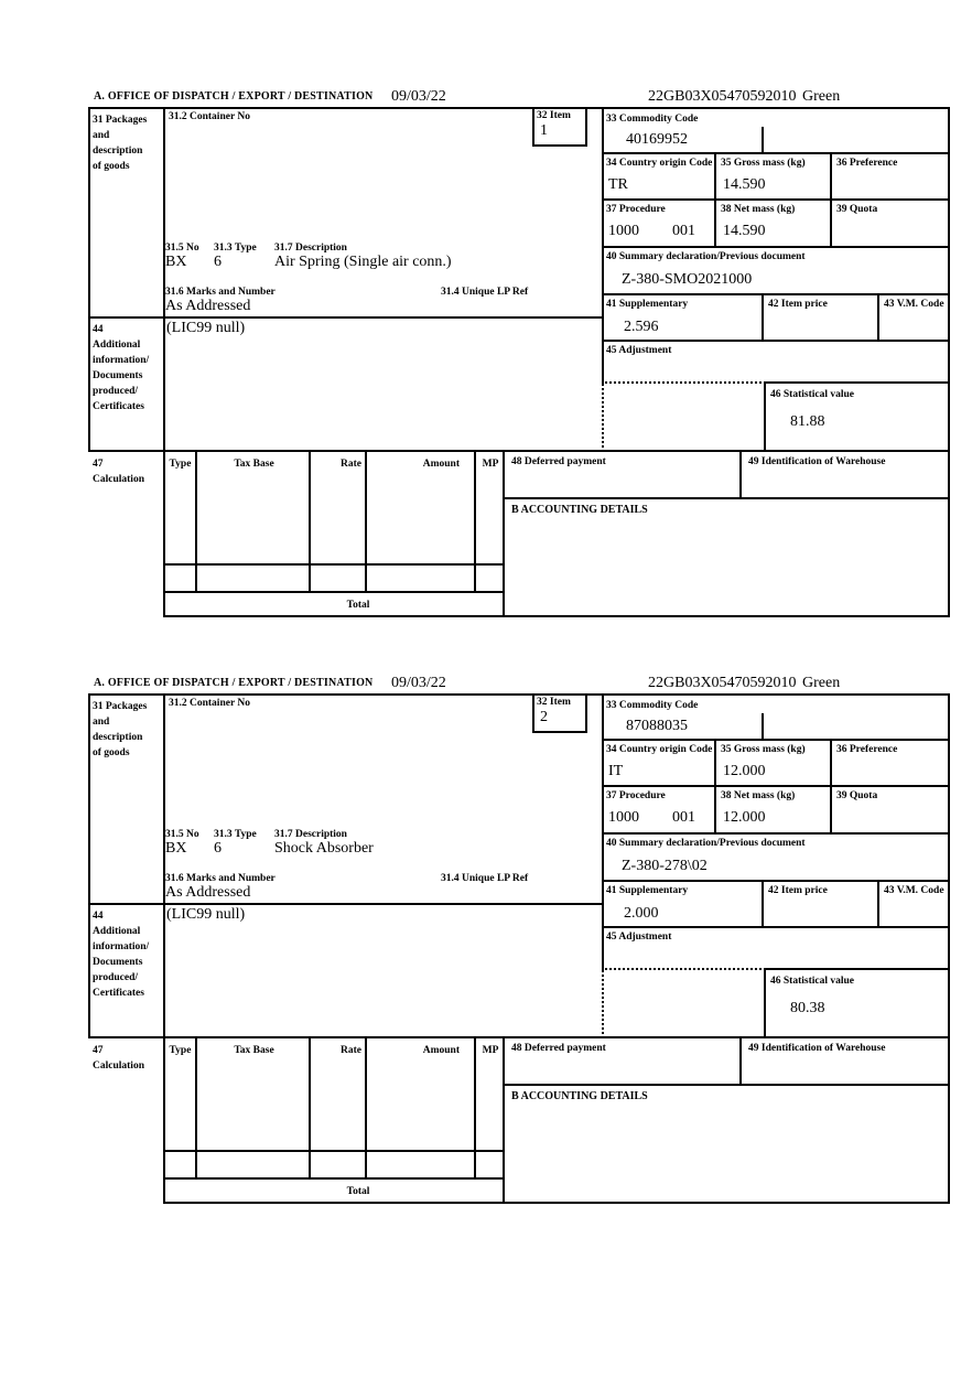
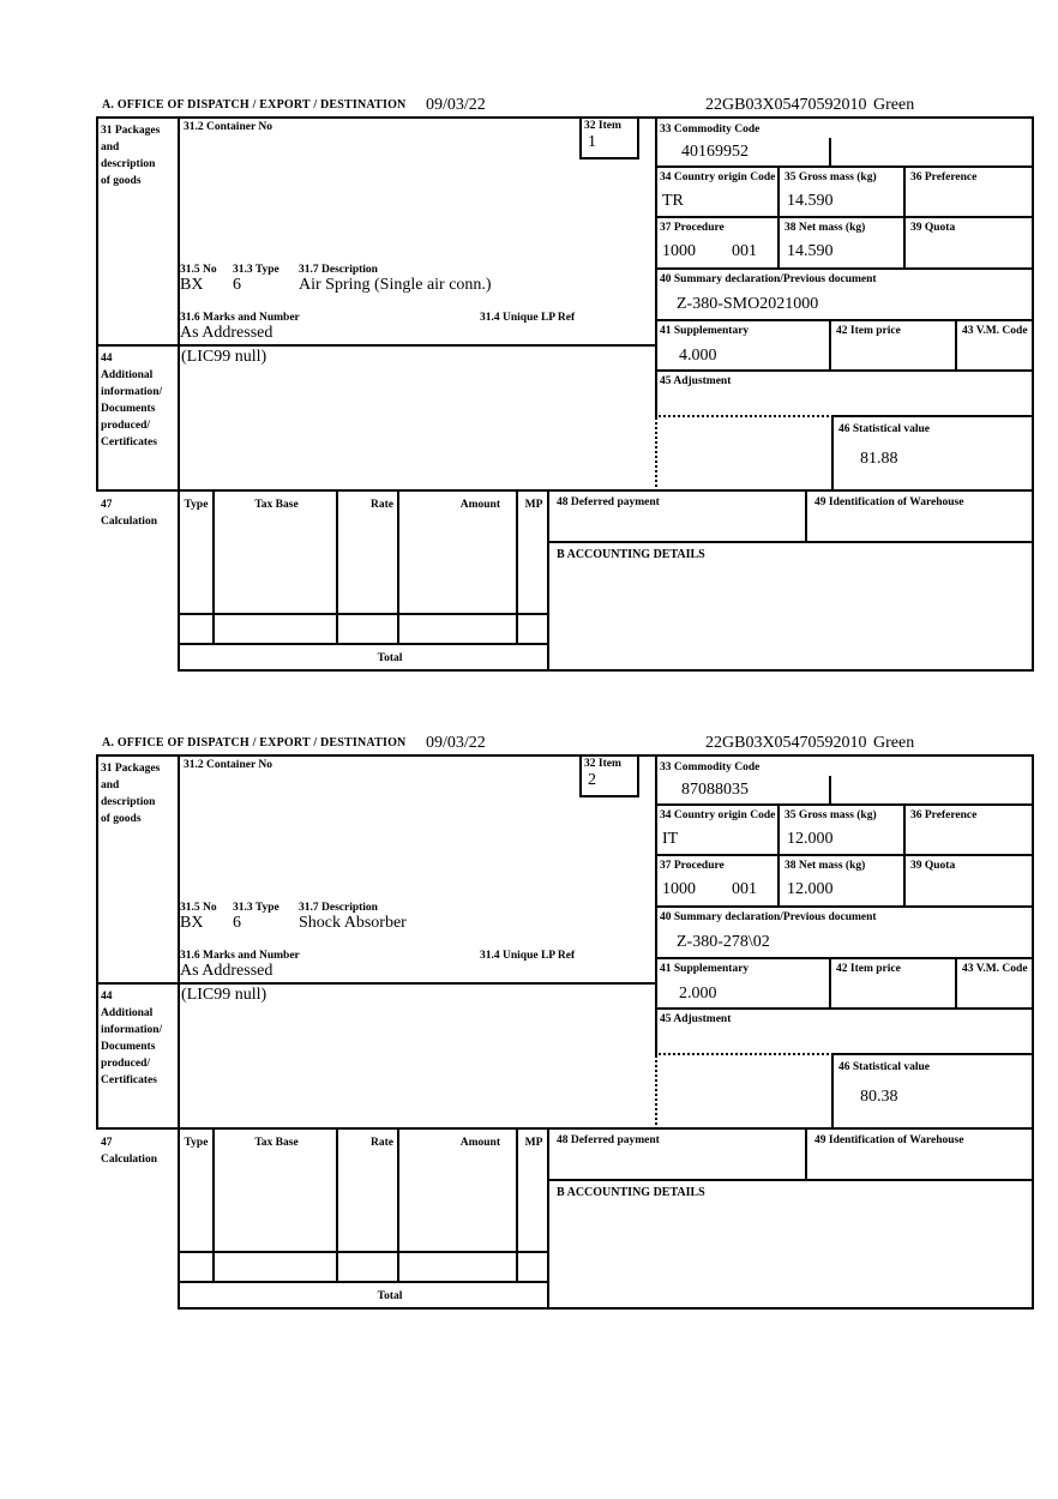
  A. OFFICE OF DISPATCH / EXPORT / DESTINATION
  09/03/22
  22GB03X05470592010
  Green
  31 Packages
  and
  description
  of goods
  31.2 Container No
  32 Item
  1
  31.5 No
  31.3 Type
  31.7 Description
  BX
  6
  Air Spring (Single air conn.)
  31.6 Marks and Number
  As Addressed
  31.4 Unique LP Ref
  33 Commodity Code
  40169952
  34 Country origin Code
  TR
  35 Gross mass (kg)
  14.590
  36 Preference
  37 Procedure
  1000
  001
  38 Net mass (kg)
  14.590
  39 Quota
  40 Summary declaration/Previous document
  Z-380-SMO2021000
  41 Supplementary
- 2.596
+ 4.000
  42 Item price
  43 V.M. Code
  45 Adjustment
  46 Statistical value
  81.88
  44
  Additional
  information/
  Documents
  produced/
  Certificates
  (LIC99 null)
  47
  Calculation
  Type
  Tax Base
  Rate
  Amount
  MP
  Total
  48 Deferred payment
  49 Identification of Warehouse
  B ACCOUNTING DETAILS
  A. OFFICE OF DISPATCH / EXPORT / DESTINATION
  09/03/22
  22GB03X05470592010
  Green
  31 Packages
  and
  description
  of goods
  31.2 Container No
  32 Item
  2
  31.5 No
  31.3 Type
  31.7 Description
  BX
  6
  Shock Absorber
  31.6 Marks and Number
  As Addressed
  31.4 Unique LP Ref
  33 Commodity Code
  87088035
  34 Country origin Code
  IT
  35 Gross mass (kg)
  12.000
  36 Preference
  37 Procedure
  1000
  001
  38 Net mass (kg)
  12.000
  39 Quota
  40 Summary declaration/Previous document
  Z-380-278\02
  41 Supplementary
  2.000
  42 Item price
  43 V.M. Code
  45 Adjustment
  46 Statistical value
  80.38
  44
  Additional
  information/
  Documents
  produced/
  Certificates
  (LIC99 null)
  47
  Calculation
  Type
  Tax Base
  Rate
  Amount
  MP
  Total
  48 Deferred payment
  49 Identification of Warehouse
  B ACCOUNTING DETAILS
